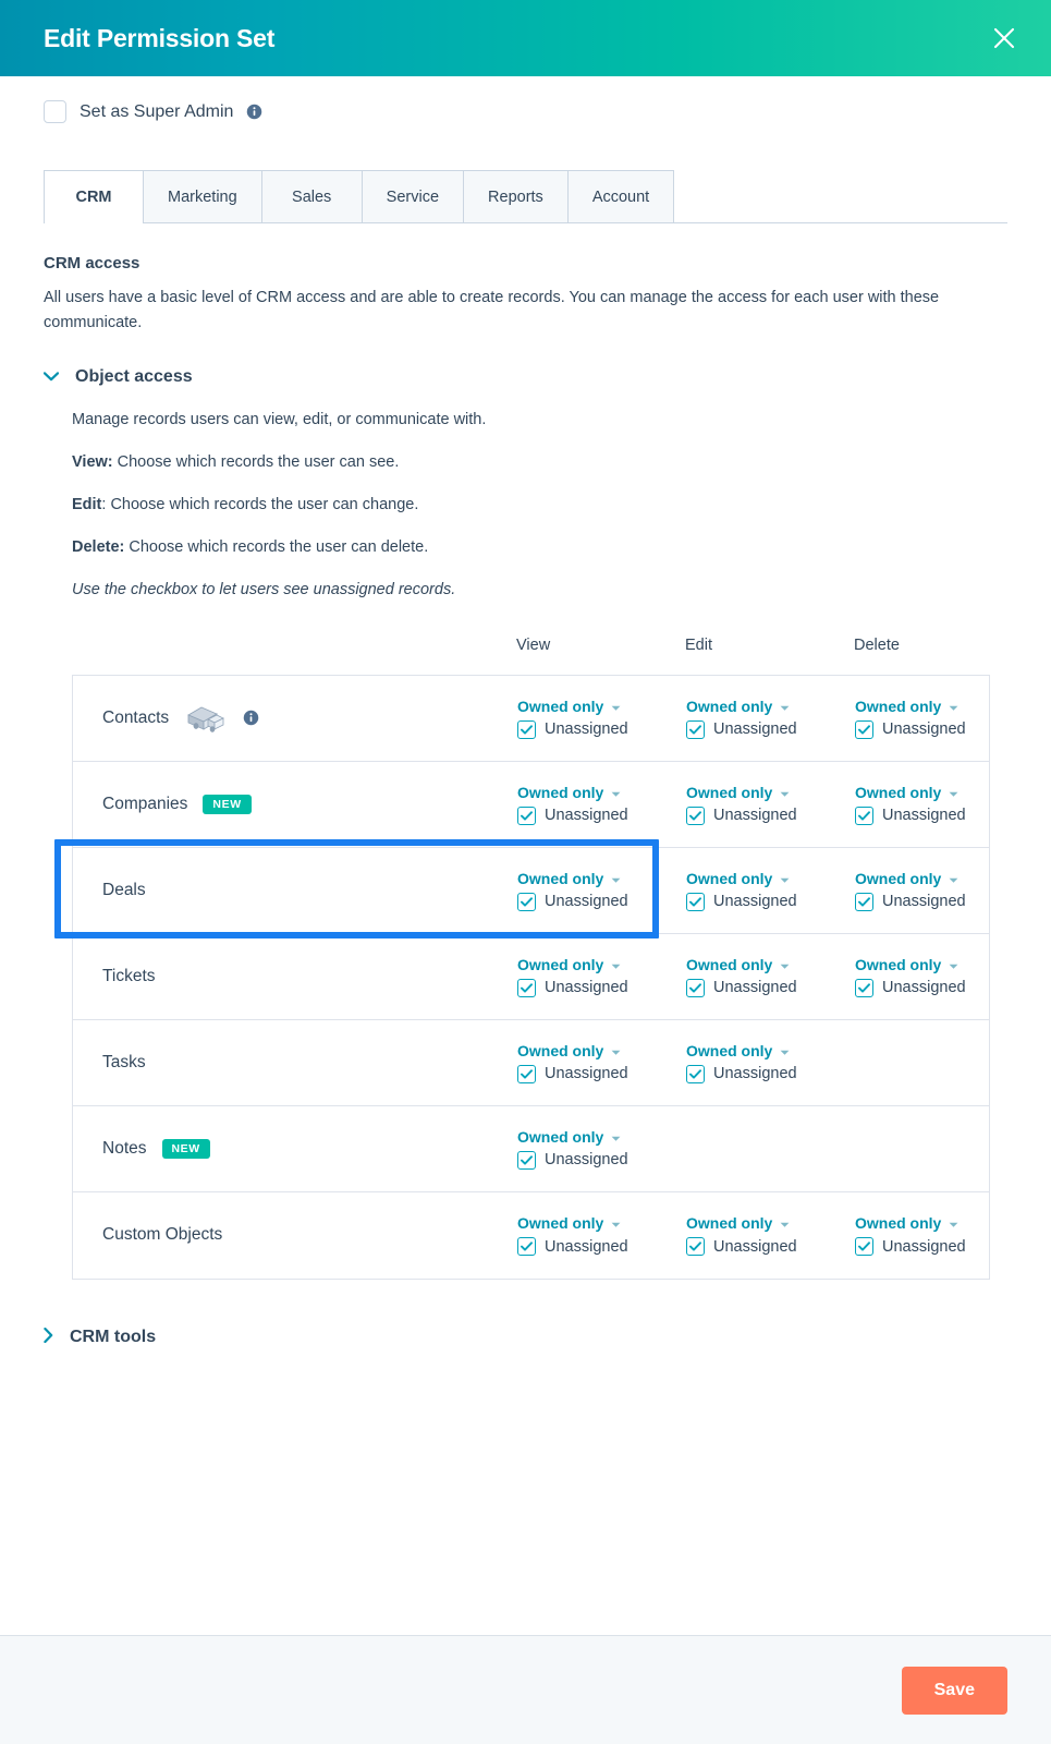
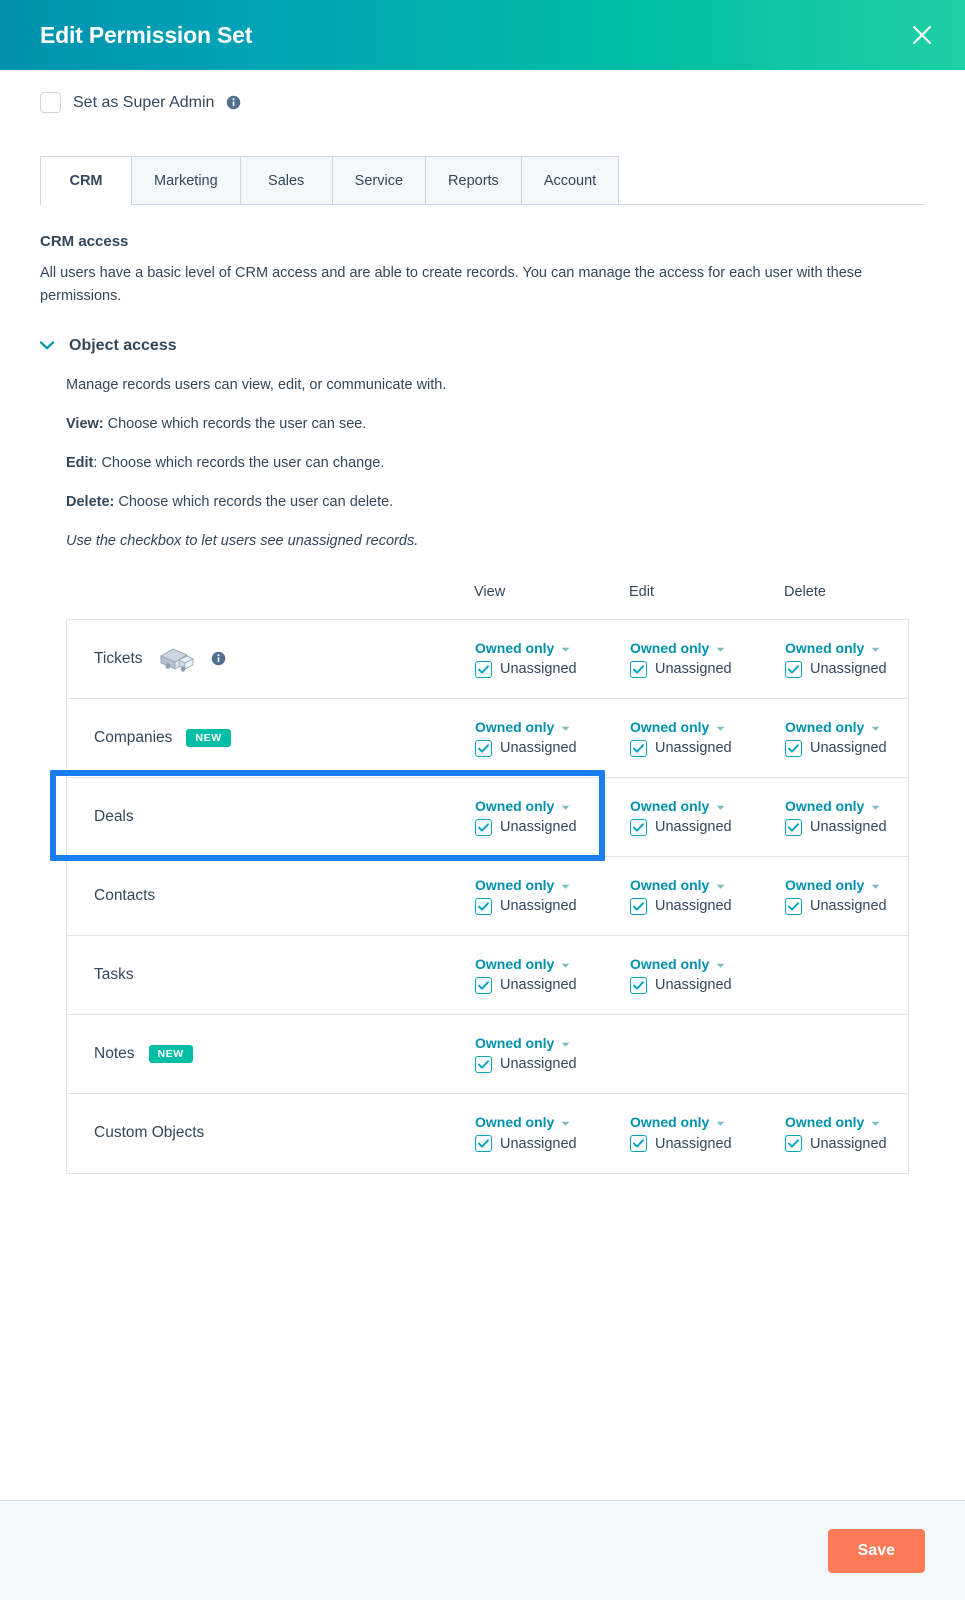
  Edit Permission Set
  Set as Super Admin
  CRM
  Marketing
  Sales
  Service
  Reports
  Account
  CRM access
- All users have a basic level of CRM access and are able to create records. You can manage the access for each user with these communicate.
+ All users have a basic level of CRM access and are able to create records. You can manage the access for each user with these permissions.
  Object access
  Manage records users can view, edit, or communicate with.
  View: Choose which records the user can see.
  Edit: Choose which records the user can change.
  Delete: Choose which records the user can delete.
  Use the checkbox to let users see unassigned records.
  View
  Edit
  Delete
- Contacts
+ Tickets
  Owned only
  Unassigned
  Owned only
  Unassigned
  Owned only
  Unassigned
  Companies
  NEW
  Owned only
  Unassigned
  Owned only
  Unassigned
  Owned only
  Unassigned
  Deals
  Owned only
  Unassigned
  Owned only
  Unassigned
  Owned only
  Unassigned
- Tickets
+ Contacts
  Owned only
  Unassigned
  Owned only
  Unassigned
  Owned only
  Unassigned
  Tasks
  Owned only
  Unassigned
  Owned only
  Unassigned
  Notes
  NEW
  Owned only
  Unassigned
  Custom Objects
  Owned only
  Unassigned
  Owned only
  Unassigned
  Owned only
  Unassigned
- CRM tools
  Save
